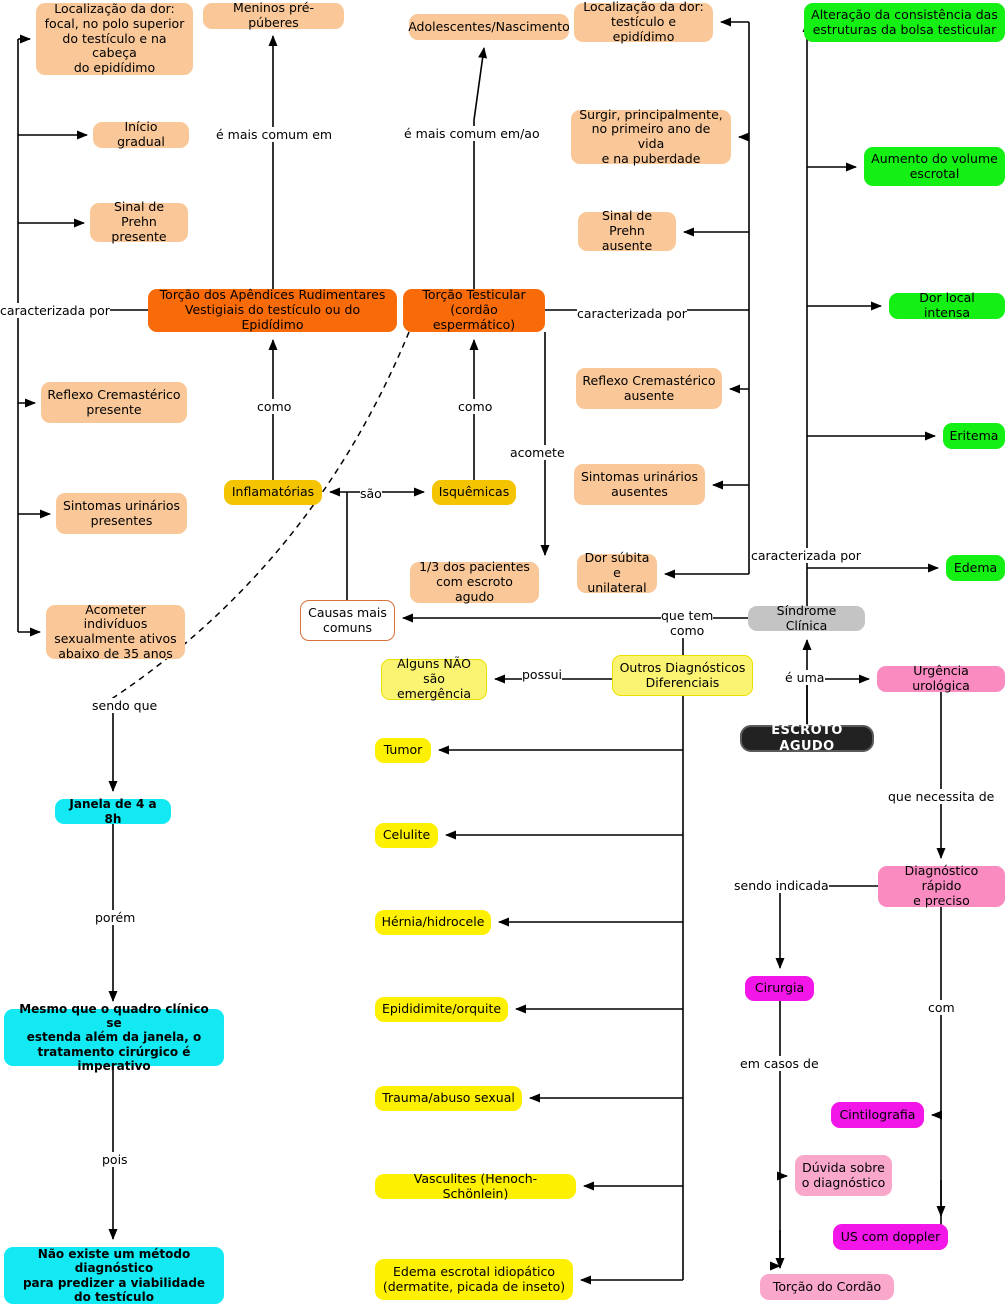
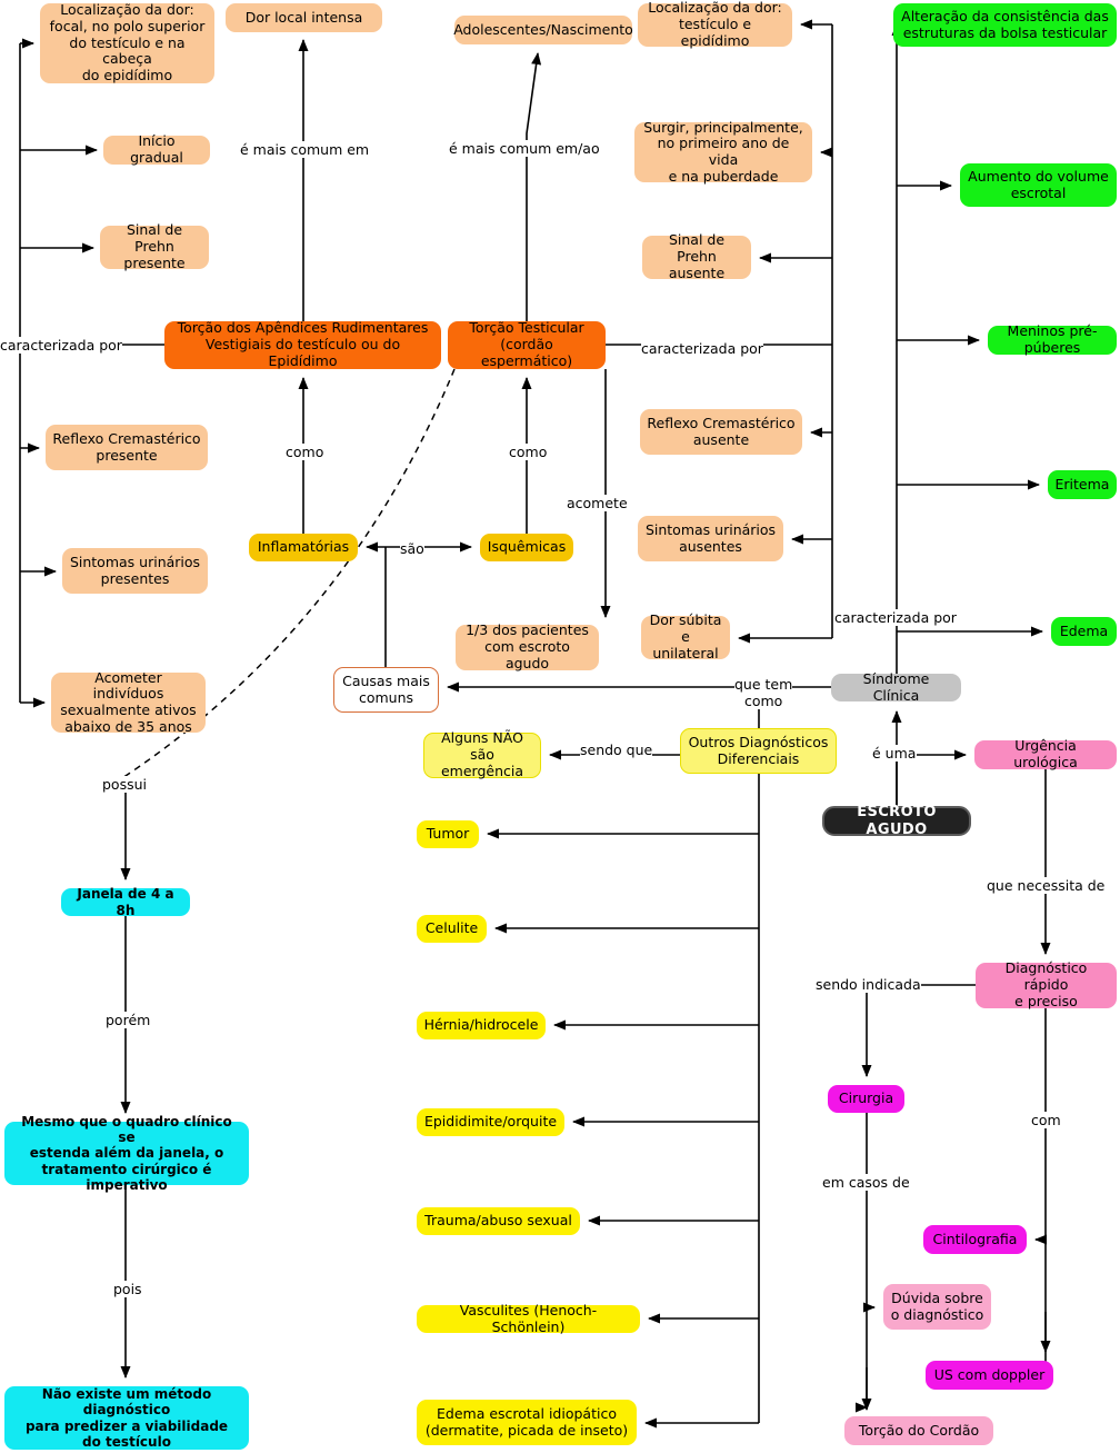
  Localização da dor:
  focal, no polo superior
  do testículo e na cabeça
  do epidídimo
- Meninos pré-púberes
+ Dor local intensa
  Adolescentes/Nascimento
  Localização da dor:
  testículo e epidídimo
  Alteração da consistência das
  estruturas da bolsa testicular
  Início gradual
  Surgir, principalmente,
  no primeiro ano de vida
  e na puberdade
  Aumento do volume
  escrotal
  Sinal de Prehn
  presente
  Sinal de Prehn
  ausente
  Torção dos Apêndices Rudimentares
  Vestigiais do testículo ou do Epidídimo
  Torção Testicular
  (cordão espermático)
- Dor local intensa
+ Meninos pré-púberes
  Reflexo Cremastérico
  presente
  Reflexo Cremastérico
  ausente
  Eritema
  Sintomas urinários
  presentes
  Sintomas urinários
  ausentes
  Inflamatórias
  Isquêmicas
  Edema
  1/3 dos pacientes
  com escroto agudo
  Dor súbita
  e unilateral
  Causas mais
  comuns
  Síndrome Clínica
  Acometer indivíduos
  sexualmente ativos
  abaixo de 35 anos
  Alguns NÃO são
  emergência
  Outros Diagnósticos
  Diferenciais
  Urgência urológica
  ESCROTO AGUDO
  Tumor
  Janela de 4 a 8h
  Celulite
  Diagnóstico rápido
  e preciso
  Hérnia/hidrocele
  Epididimite/orquite
  Cirurgia
  Mesmo que o quadro clínico se
  estenda além da janela, o
  tratamento cirúrgico é imperativo
  Trauma/abuso sexual
  Cintilografia
  Dúvida sobre
  o diagnóstico
  Vasculites (Henoch-Schönlein)
  US com doppler
  Não existe um método diagnóstico
  para predizer a viabilidade
  do testículo
  Edema escrotal idiopático
  (dermatite, picada de inseto)
  Torção do Cordão
  caracterizada por
  é mais comum em
  é mais comum em/ao
  caracterizada por
  como
  como
  acomete
  são
  caracterizada por
  que tem
  como
- possui
+ sendo que
  é uma
- sendo que
+ possui
  que necessita de
  porém
  sendo indicada
  com
  em casos de
  pois
